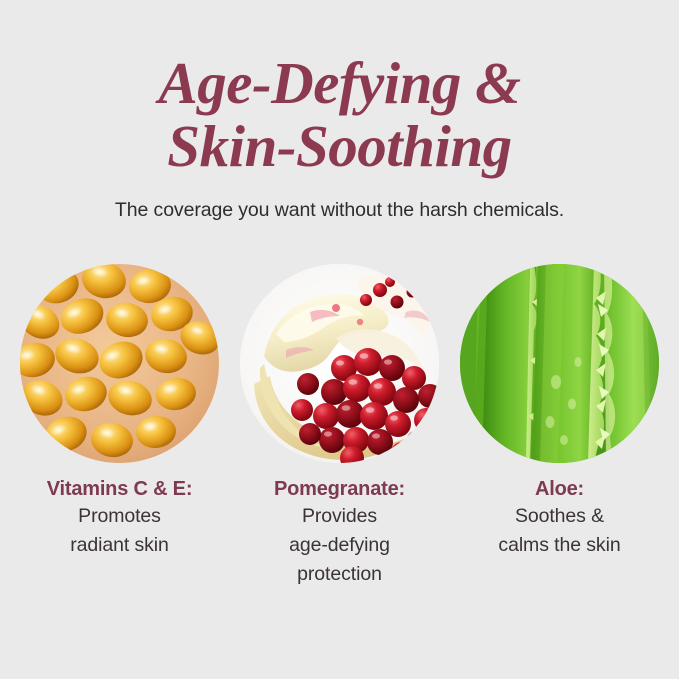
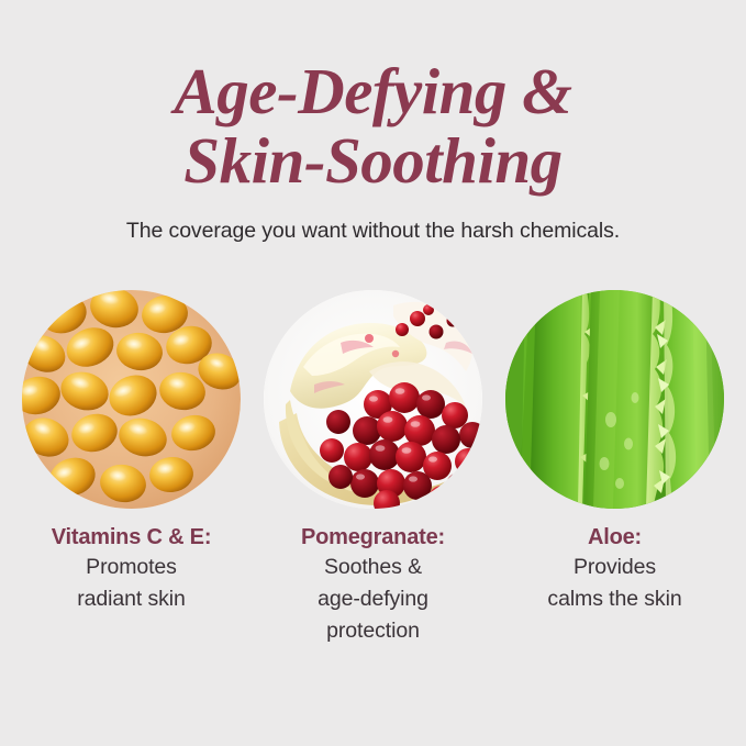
  Age-Defying &
  Skin-Soothing
  The coverage you want without the harsh chemicals.
  Vitamins C & E:
  Promotes
  radiant skin
  Pomegranate:
- Provides
+ Soothes &
  age-defying
  protection
  Aloe:
- Soothes &
+ Provides
  calms the skin
